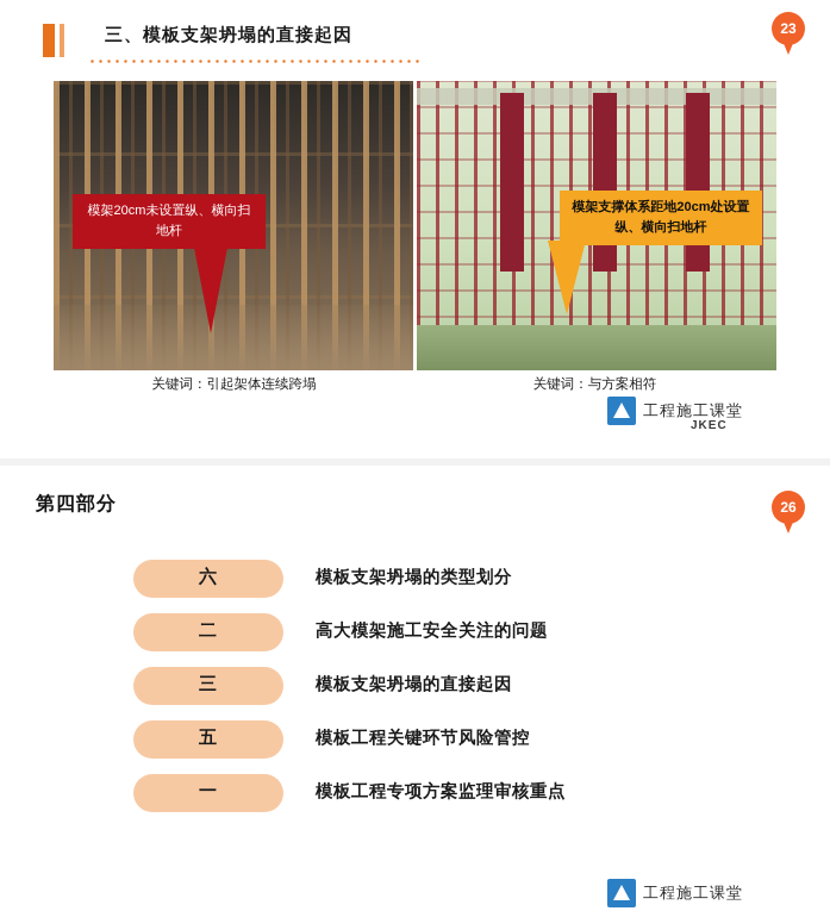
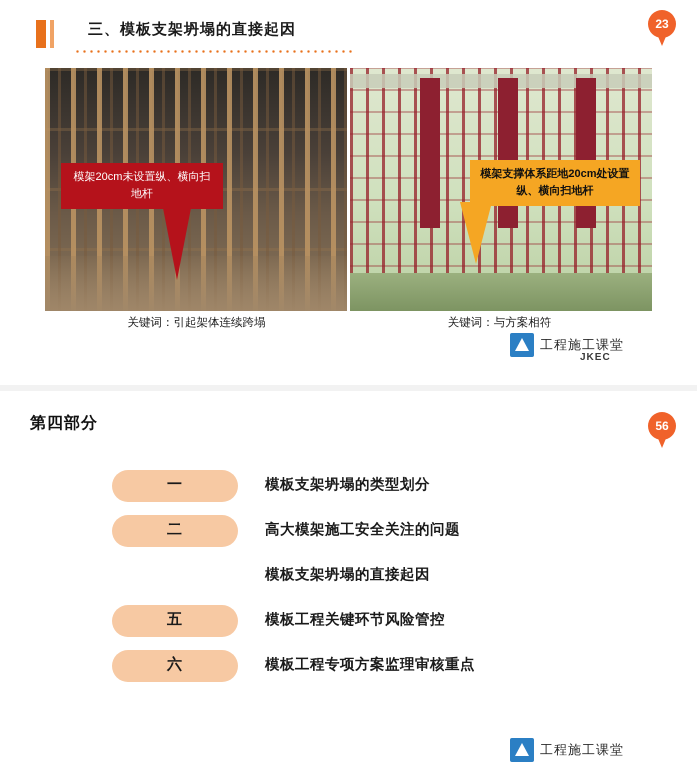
  三、模板支架坍塌的直接起因
  23
  模架20cm未设置纵、横向扫地杆
  模架支撑体系距地20cm处设置纵、横向扫地杆
  关键词：引起架体连续跨塌
  关键词：与方案相符
  工程施工课堂
  JKEC
  第四部分
- 26
+ 56
- 六
+ 一
  模板支架坍塌的类型划分
  二
  高大模架施工安全关注的问题
- 三
  模板支架坍塌的直接起因
  五
  模板工程关键环节风险管控
- 一
+ 六
  模板工程专项方案监理审核重点
  工程施工课堂
